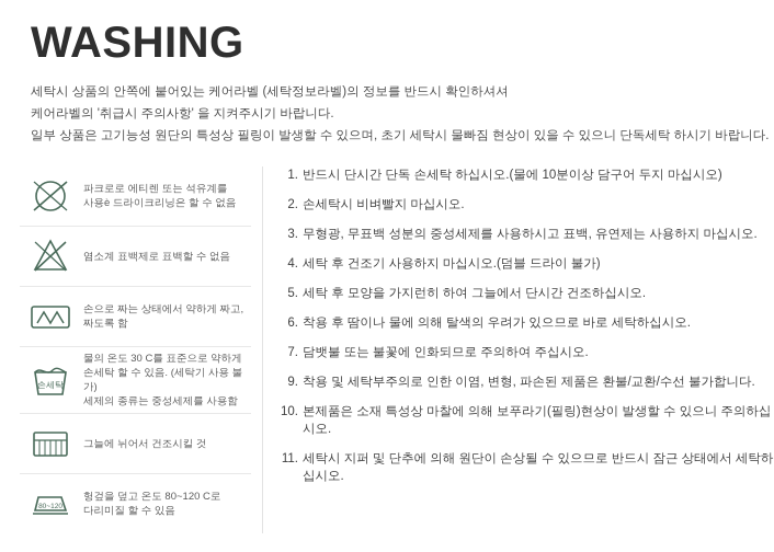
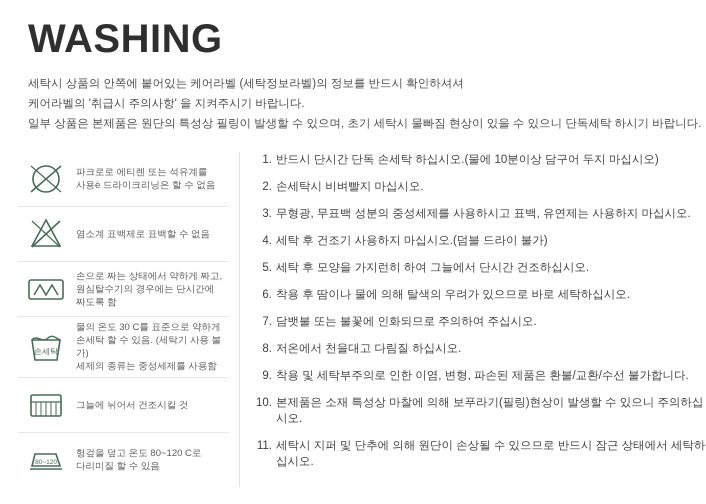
  WASHING
  세탁시 상품의 안쪽에 붙어있는 케어라벨 (세탁정보라벨)의 정보를 반드시 확인하셔셔
  케어라벨의 '취급시 주의사항' 을 지켜주시기 바랍니다.
- 일부 상품은 고기능성 원단의 특성상 필링이 발생할 수 있으며, 초기 세탁시 물빠짐 현상이 있을 수 있으니 단독세탁 하시기 바랍니다.
+ 일부 상품은 본제품은 원단의 특성상 필링이 발생할 수 있으며, 초기 세탁시 물빠짐 현상이 있을 수 있으니 단독세탁 하시기 바랍니다.
  파크로로 에티렌 또는 석유계를
  사용è 드라이크리닝은 할 수 없음
  염소계 표백제로 표백할 수 없음
  손으로 짜는 상태에서 약하게 짜고,
+ 원심탈수기의 경우에는 단시간에
  짜도록 함
  손세탁
  물의 온도 30 C를 표준으로 약하게
  손세탁 할 수 있음. (세탁기 사용 불가)
  세제의 종류는 중성세제를 사용함
  그늘에 뉘어서 건조시킬 것
  헝겊을 덮고 온도 80~120 C로
  다리미질 할 수 있음
  1.
  반드시 단시간 단독 손세탁 하십시오.(물에 10분이상 담구어 두지 마십시오)
  2.
  손세탁시 비벼빨지 마십시오.
  3.
  무형광, 무표백 성분의 중성세제를 사용하시고 표백, 유연제는 사용하지 마십시오.
  4.
  세탁 후 건조기 사용하지 마십시오.(덤블 드라이 불가)
  5.
  세탁 후 모양을 가지런히 하여 그늘에서 단시간 건조하십시오.
  6.
  착용 후 땀이나 물에 의해 탈색의 우려가 있으므로 바로 세탁하십시오.
  7.
  담뱃불 또는 불꽃에 인화되므로 주의하여 주십시오.
+ 8.
+ 저온에서 천을대고 다림질 하십시오.
  9.
  착용 및 세탁부주의로 인한 이염, 변형, 파손된 제품은 환불/교환/수선 불가합니다.
  10.
  본제품은 소재 특성상 마찰에 의해 보푸라기(필링)현상이 발생할 수 있으니 주의하십시오.
  11.
  세탁시 지퍼 및 단추에 의해 원단이 손상될 수 있으므로 반드시 잠근 상태에서 세탁하십시오.
